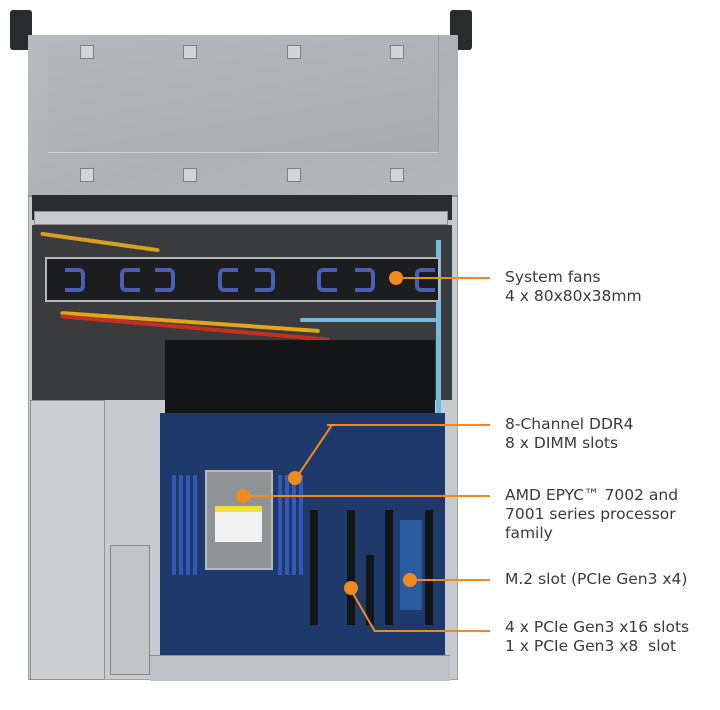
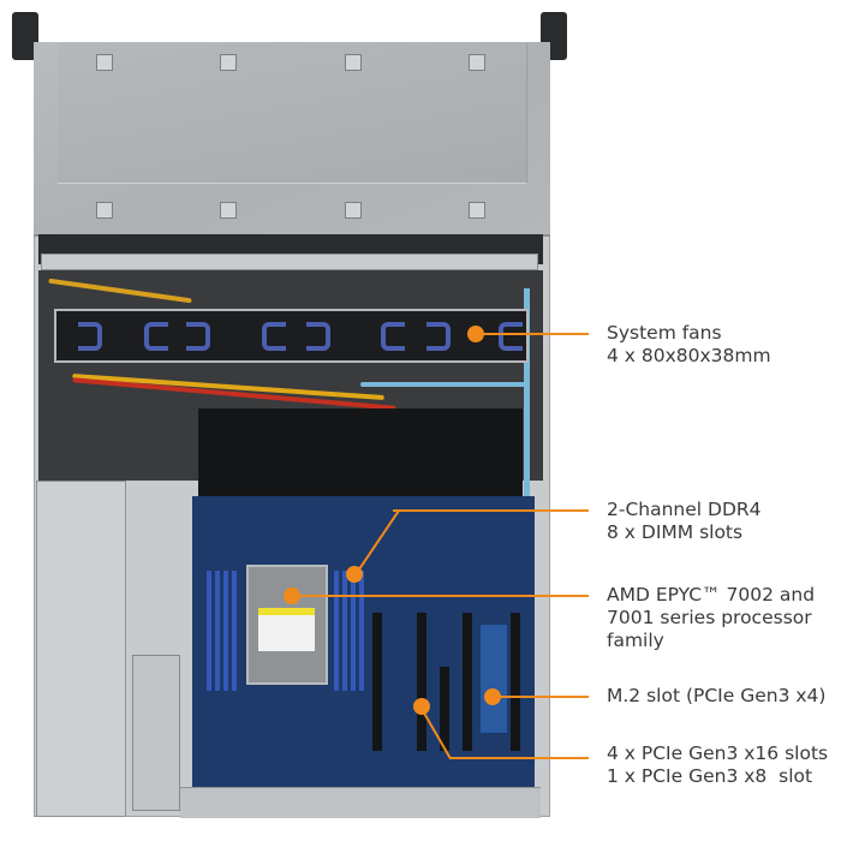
  System fans
  4 x 80x80x38mm
- 8-Channel DDR4
+ 2-Channel DDR4
  8 x DIMM slots
  AMD EPYC™ 7002 and
  7001 series processor
  family
  M.2 slot (PCIe Gen3 x4)
  4 x PCIe Gen3 x16 slots
  1 x PCIe Gen3 x8 slot
